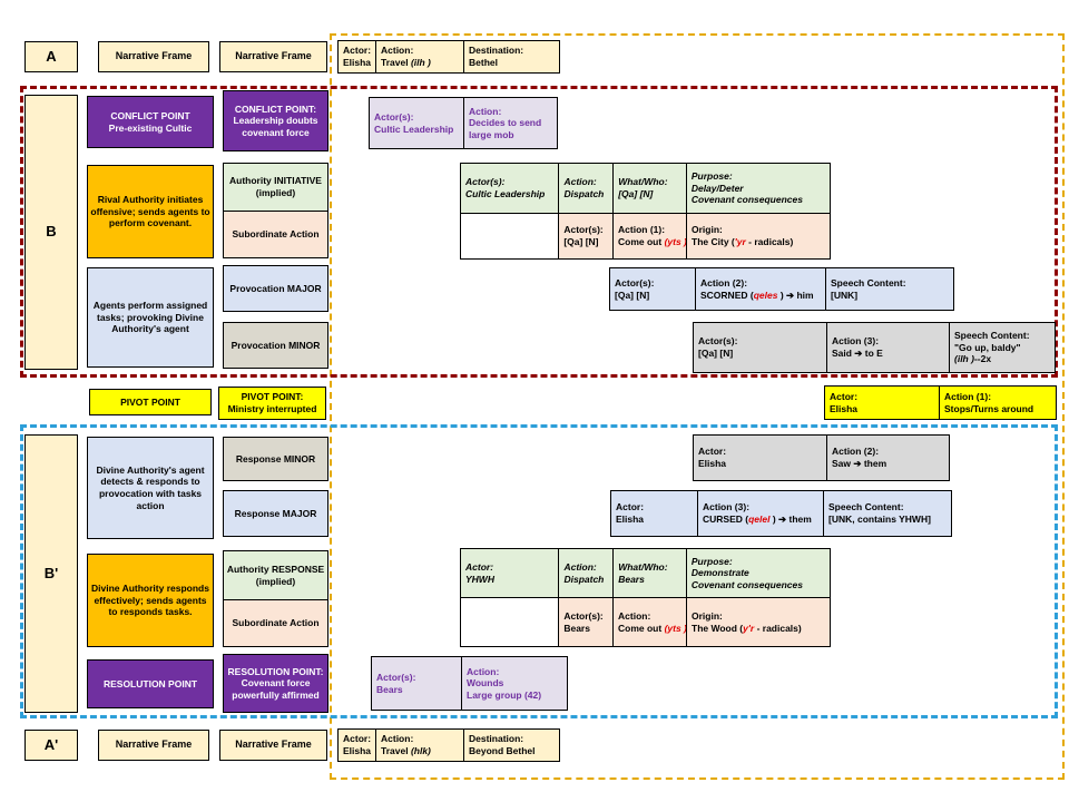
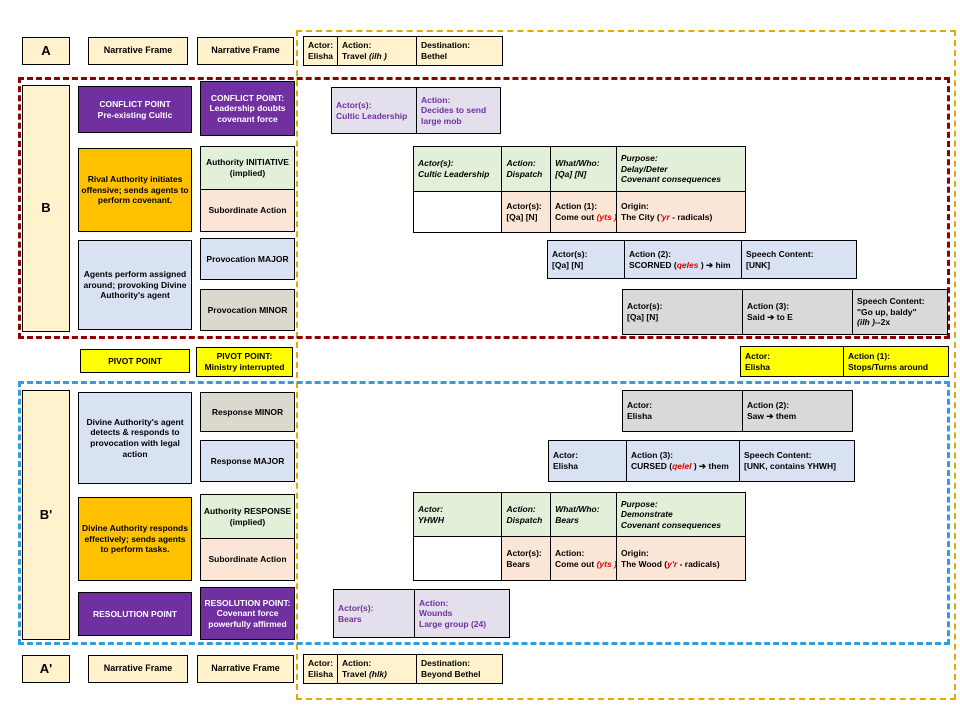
  A
  Narrative Frame
  Narrative Frame
  Actor:
  Elisha
  Action:
  Travel (ilh )
  Destination:
  Bethel
  B
  CONFLICT POINT
  Pre-existing Cultic
  CONFLICT POINT:
  Leadership doubts
  covenant force
  Actor(s):
  Cultic Leadership
  Action:
  Decides to send
  large mob
  Rival Authority initiates offensive; sends agents to perform covenant.
  Authority INITIATIVE
  (implied)
  Subordinate Action
  Actor(s):
  Cultic Leadership
  Action:
  Dispatch
  What/Who:
  [Qa] [N]
  Purpose:
  Delay/Deter
  Covenant consequences
  Actor(s):
  [Qa] [N]
  Action (1):
  Come out (yts
  Origin:
  The City ('yr - radicals)
- Agents perform assigned tasks; provoking Divine Authority's agent
+ Agents perform assigned around; provoking Divine Authority's agent
  Provocation MAJOR
  Provocation MINOR
  Actor(s):
  [Qa] [N]
  Action (2):
  SCORNED (qeles ) ➔ him
  Speech Content:
  [UNK]
  Actor(s):
  [Qa] [N]
  Action (3):
  Said ➔ to E
  Speech Content:
  "Go up, baldy"
  (ilh )--2x
  PIVOT POINT
  PIVOT POINT:
  Ministry interrupted
  Actor:
  Elisha
  Action (1):
  Stops/Turns around
  B'
- Divine Authority's agent detects & responds to provocation with tasks action
+ Divine Authority's agent detects & responds to provocation with legal action
  Response MINOR
  Response MAJOR
  Actor:
  Elisha
  Action (2):
  Saw ➔ them
  Actor:
  Elisha
  Action (3):
  CURSED (qelel ) ➔ them
  Speech Content:
  [UNK, contains YHWH]
- Divine Authority responds effectively; sends agents to responds tasks.
+ Divine Authority responds effectively; sends agents to perform tasks.
  Authority RESPONSE
  (implied)
  Subordinate Action
  Actor:
  YHWH
  Action:
  Dispatch
  What/Who:
  Bears
  Purpose:
  Demonstrate
  Covenant consequences
  Actor(s):
  Bears
  Action:
  Come out (yts
  Origin:
  The Wood (y'r - radicals)
  RESOLUTION POINT
  RESOLUTION POINT:
  Covenant force
  powerfully affirmed
  Actor(s):
  Bears
  Action:
  Wounds
- Large group (42)
+ Large group (24)
  A'
  Narrative Frame
  Narrative Frame
  Actor:
  Elisha
  Action:
  Travel (hlk)
  Destination:
  Beyond Bethel
